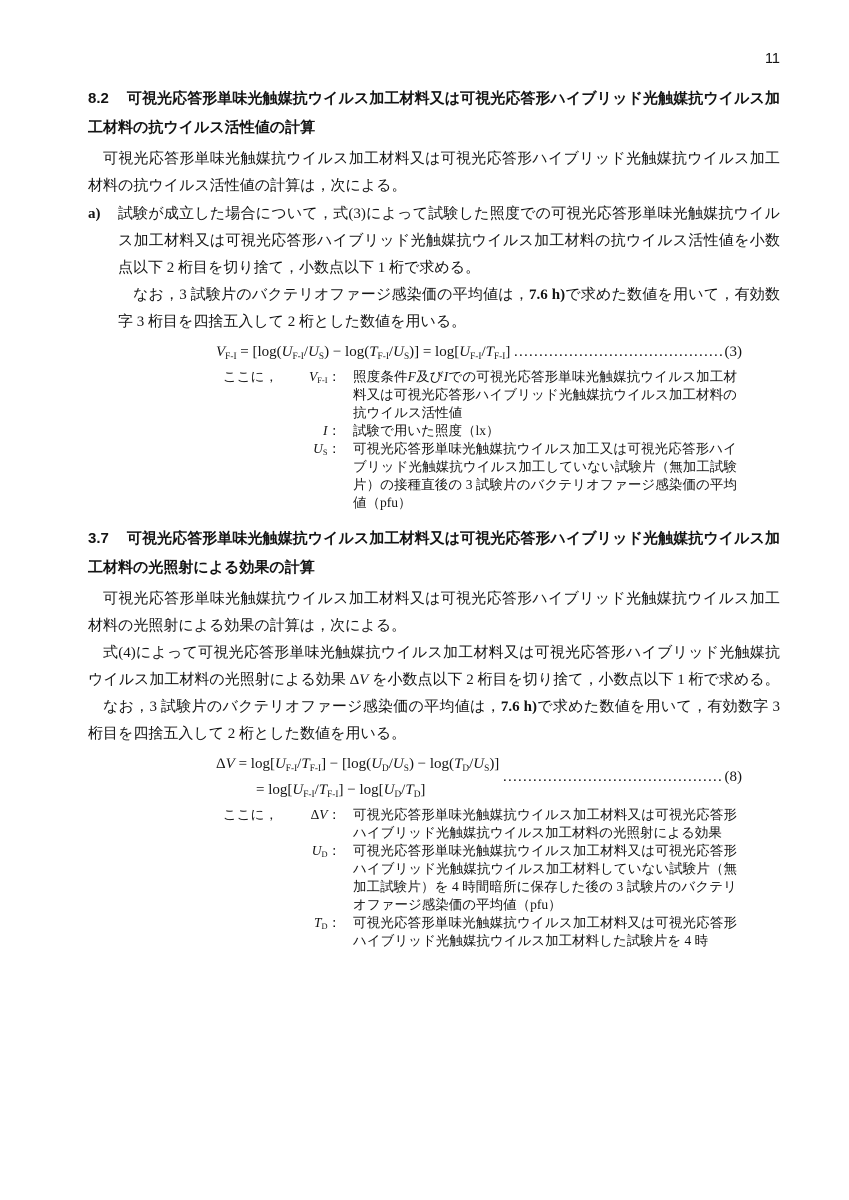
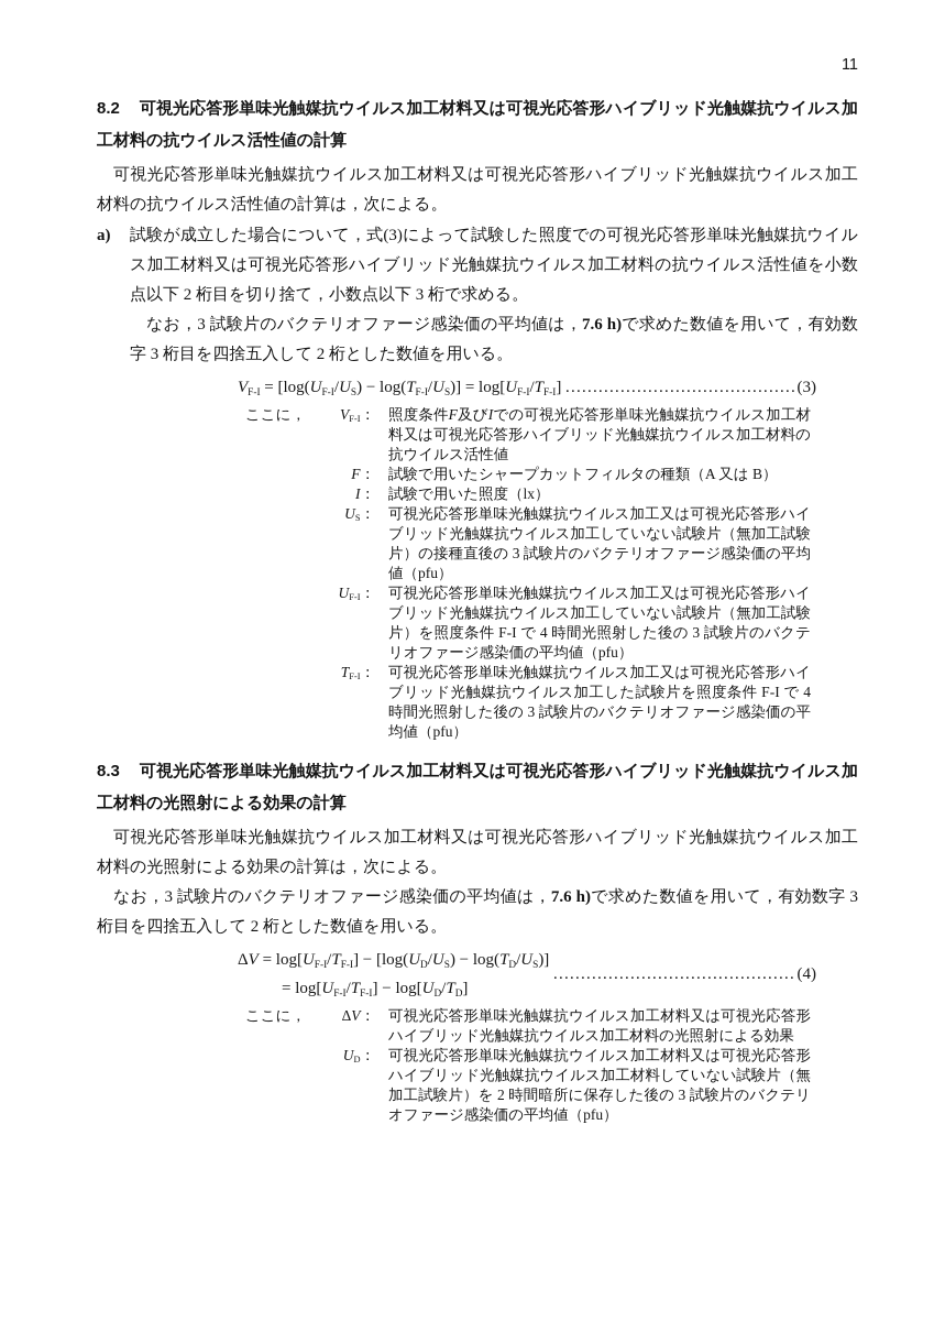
  11
  8.2 可視光応答形単味光触媒抗ウイルス加工材料又は可視光応答形ハイブリッド光触媒抗ウイルス加工材料の抗ウイルス活性値の計算
  可視光応答形単味光触媒抗ウイルス加工材料又は可視光応答形ハイブリッド光触媒抗ウイルス加工材料の抗ウイルス活性値の計算は，次による。
  a)
- 試験が成立した場合について，式(3)によって試験した照度での可視光応答形単味光触媒抗ウイルス加工材料又は可視光応答形ハイブリッド光触媒抗ウイルス加工材料の抗ウイルス活性値を小数点以下 2 桁目を切り捨て，小数点以下 1 桁で求める。
+ 試験が成立した場合について，式(3)によって試験した照度での可視光応答形単味光触媒抗ウイルス加工材料又は可視光応答形ハイブリッド光触媒抗ウイルス加工材料の抗ウイルス活性値を小数点以下 2 桁目を切り捨て，小数点以下 3 桁で求める。
  なお，3 試験片のバクテリオファージ感染価の平均値は，7.6 h)で求めた数値を用いて，有効数字 3 桁目を四捨五入して 2 桁とした数値を用いる。
  VF-I = [log(UF-I/US) − log(TF-I/US)] = log[UF-I/TF-I]
  ……………………………………
  (3)
  ここに，
  VF-I：
  照度条件F及びIでの可視光応答形単味光触媒抗ウイルス加工材料又は可視光応答形ハイブリッド光触媒抗ウイルス加工材料の抗ウイルス活性値
+ F：
+ 試験で用いたシャープカットフィルタの種類（A 又は B）
  I：
  試験で用いた照度（lx）
  US：
  可視光応答形単味光触媒抗ウイルス加工又は可視光応答形ハイブリッド光触媒抗ウイルス加工していない試験片（無加工試験片）の接種直後の 3 試験片のバクテリオファージ感染価の平均値（pfu）
+ UF-I：
+ 可視光応答形単味光触媒抗ウイルス加工又は可視光応答形ハイブリッド光触媒抗ウイルス加工していない試験片（無加工試験片）を照度条件 F-I で 4 時間光照射した後の 3 試験片のバクテリオファージ感染価の平均値（pfu）
+ TF-I：
+ 可視光応答形単味光触媒抗ウイルス加工又は可視光応答形ハイブリッド光触媒抗ウイルス加工した試験片を照度条件 F-I で 4 時間光照射した後の 3 試験片のバクテリオファージ感染価の平均値（pfu）
- 3.7 可視光応答形単味光触媒抗ウイルス加工材料又は可視光応答形ハイブリッド光触媒抗ウイルス加工材料の光照射による効果の計算
+ 8.3 可視光応答形単味光触媒抗ウイルス加工材料又は可視光応答形ハイブリッド光触媒抗ウイルス加工材料の光照射による効果の計算
  可視光応答形単味光触媒抗ウイルス加工材料又は可視光応答形ハイブリッド光触媒抗ウイルス加工材料の光照射による効果の計算は，次による。
- 式(4)によって可視光応答形単味光触媒抗ウイルス加工材料又は可視光応答形ハイブリッド光触媒抗ウイルス加工材料の光照射による効果 ΔV を小数点以下 2 桁目を切り捨て，小数点以下 1 桁で求める。
  なお，3 試験片のバクテリオファージ感染価の平均値は，7.6 h)で求めた数値を用いて，有効数字 3 桁目を四捨五入して 2 桁とした数値を用いる。
  ΔV = log[UF-I/TF-I] − [log(UD/US) − log(TD/US)]
  = log[UF-I/TF-I] − log[UD/TD]
  ………………………………………
- (8)
+ (4)
  ここに，
  ΔV：
  可視光応答形単味光触媒抗ウイルス加工材料又は可視光応答形ハイブリッド光触媒抗ウイルス加工材料の光照射による効果
  UD：
- 可視光応答形単味光触媒抗ウイルス加工材料又は可視光応答形ハイブリッド光触媒抗ウイルス加工材料していない試験片（無加工試験片）を 4 時間暗所に保存した後の 3 試験片のバクテリオファージ感染価の平均値（pfu）
+ 可視光応答形単味光触媒抗ウイルス加工材料又は可視光応答形ハイブリッド光触媒抗ウイルス加工材料していない試験片（無加工試験片）を 2 時間暗所に保存した後の 3 試験片のバクテリオファージ感染価の平均値（pfu）
- TD：
- 可視光応答形単味光触媒抗ウイルス加工材料又は可視光応答形ハイブリッド光触媒抗ウイルス加工材料した試験片を 4 時
